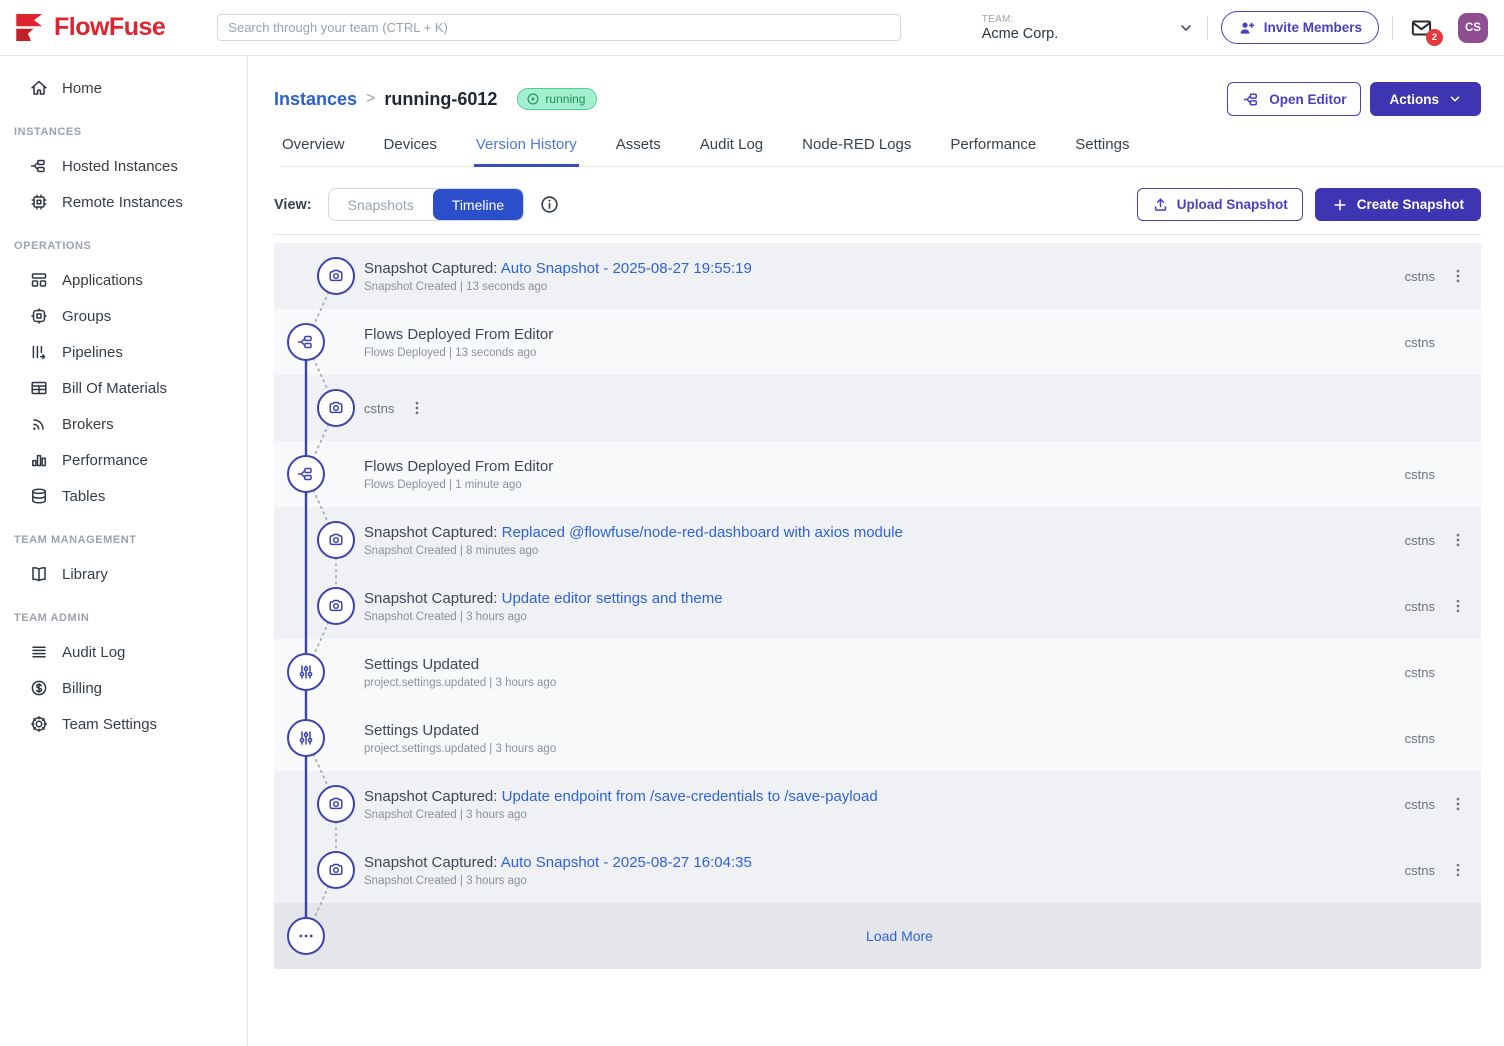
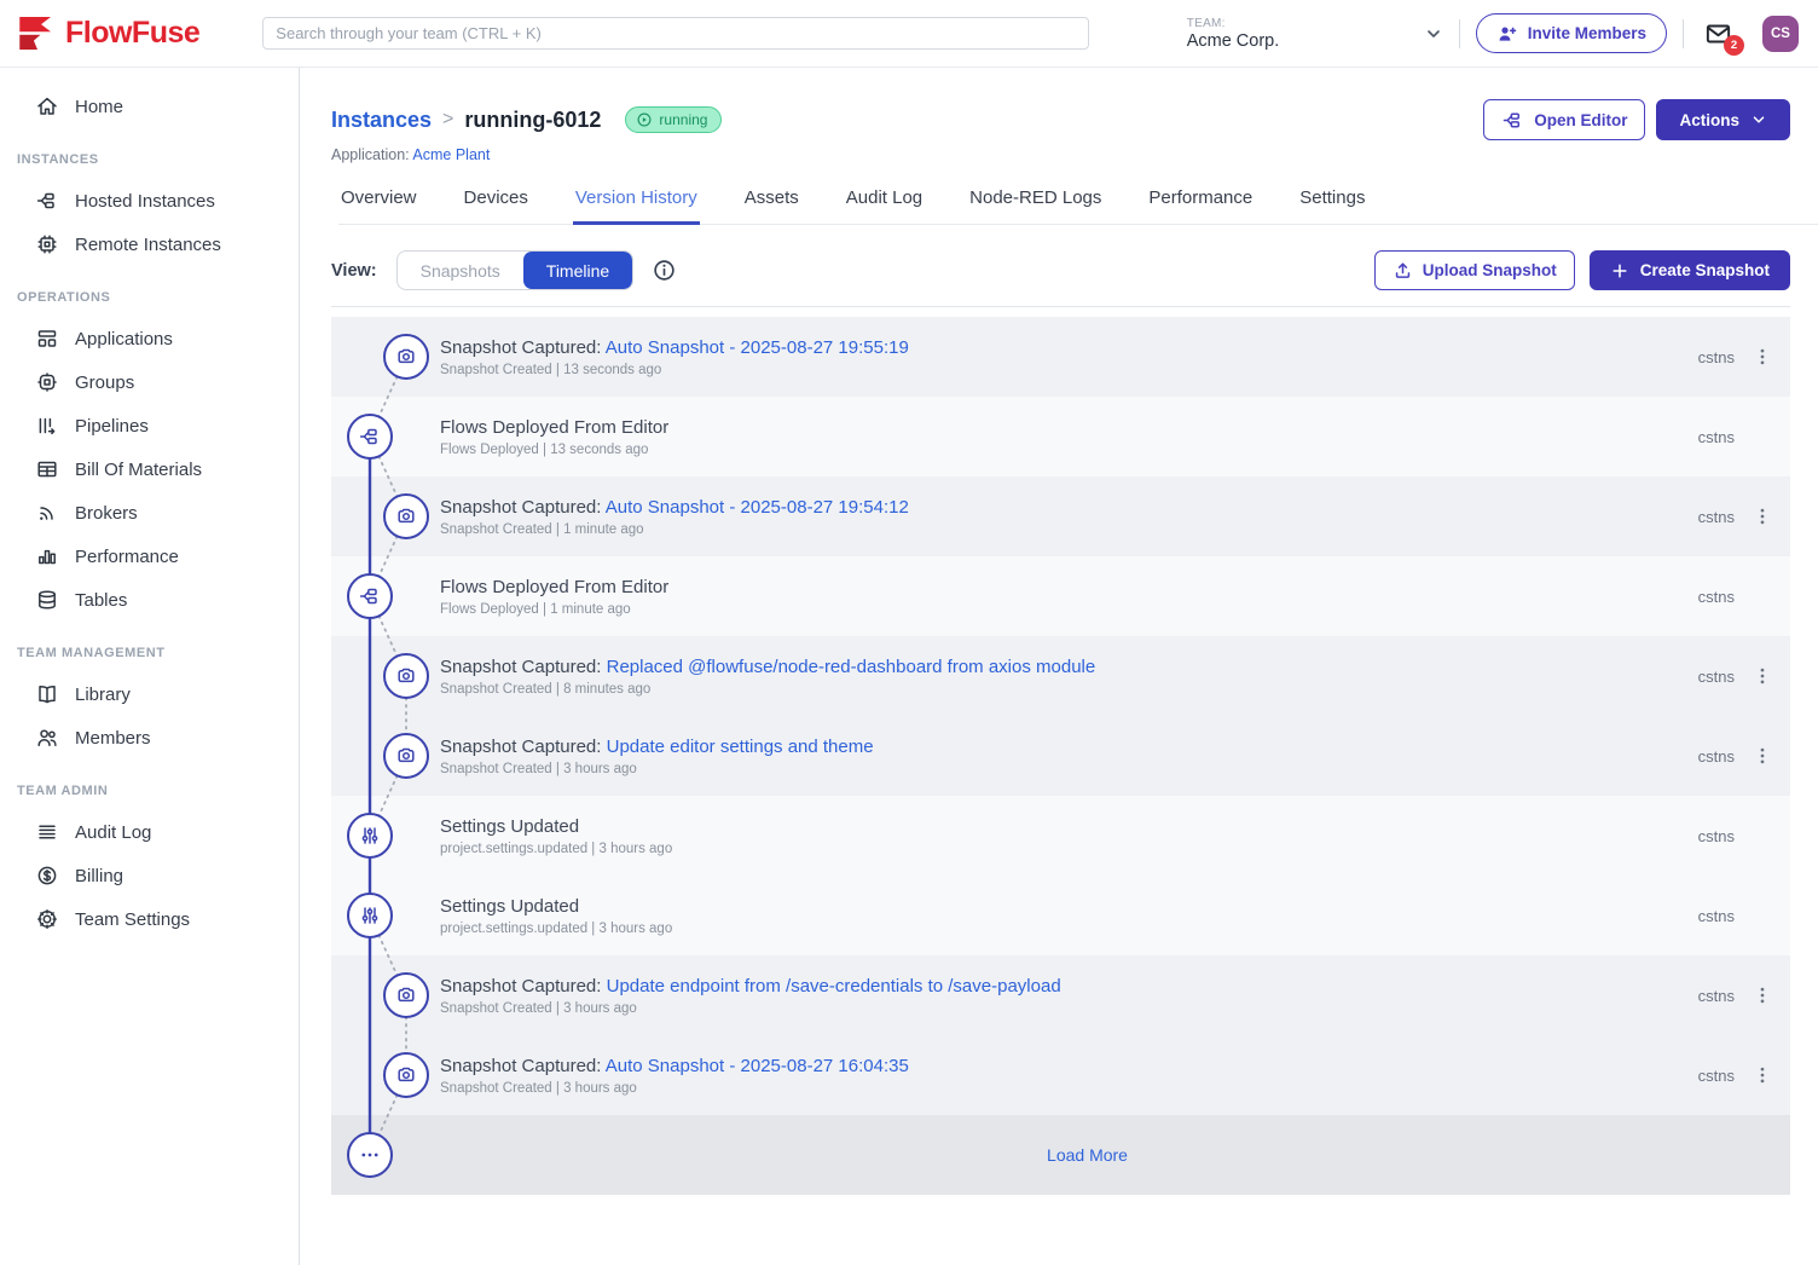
  FlowFuse
  Search through your team (CTRL + K)
  TEAM:
  Acme Corp.
  Invite Members
  2
  CS
  Home
  INSTANCES
  Hosted Instances
  Remote Instances
  OPERATIONS
  Applications
  Groups
  Pipelines
  Bill Of Materials
  Brokers
  Performance
  Tables
  TEAM MANAGEMENT
  Library
+ Members
  TEAM ADMIN
  Audit Log
  Billing
  Team Settings
  Instances
  >
  running-6012
  running
  Open Editor
  Actions
+ Application: Acme Plant
  Overview
  Devices
  Version History
  Assets
  Audit Log
  Node-RED Logs
  Performance
  Settings
  View:
  Snapshots
  Timeline
  Upload Snapshot
  Create Snapshot
  Snapshot Captured: Auto Snapshot - 2025-08-27 19:55:19
  Snapshot Created | 13 seconds ago
  cstns
  Flows Deployed From Editor
  Flows Deployed | 13 seconds ago
  cstns
+ Snapshot Captured: Auto Snapshot - 2025-08-27 19:54:12
+ Snapshot Created | 1 minute ago
  cstns
  Flows Deployed From Editor
  Flows Deployed | 1 minute ago
  cstns
- Snapshot Captured: Replaced @flowfuse/node-red-dashboard with axios module
+ Snapshot Captured: Replaced @flowfuse/node-red-dashboard from axios module
  Snapshot Created | 8 minutes ago
  cstns
  Snapshot Captured: Update editor settings and theme
  Snapshot Created | 3 hours ago
  cstns
  Settings Updated
  project.settings.updated | 3 hours ago
  cstns
  Settings Updated
  project.settings.updated | 3 hours ago
  cstns
  Snapshot Captured: Update endpoint from /save-credentials to /save-payload
  Snapshot Created | 3 hours ago
  cstns
  Snapshot Captured: Auto Snapshot - 2025-08-27 16:04:35
  Snapshot Created | 3 hours ago
  cstns
  Load More
